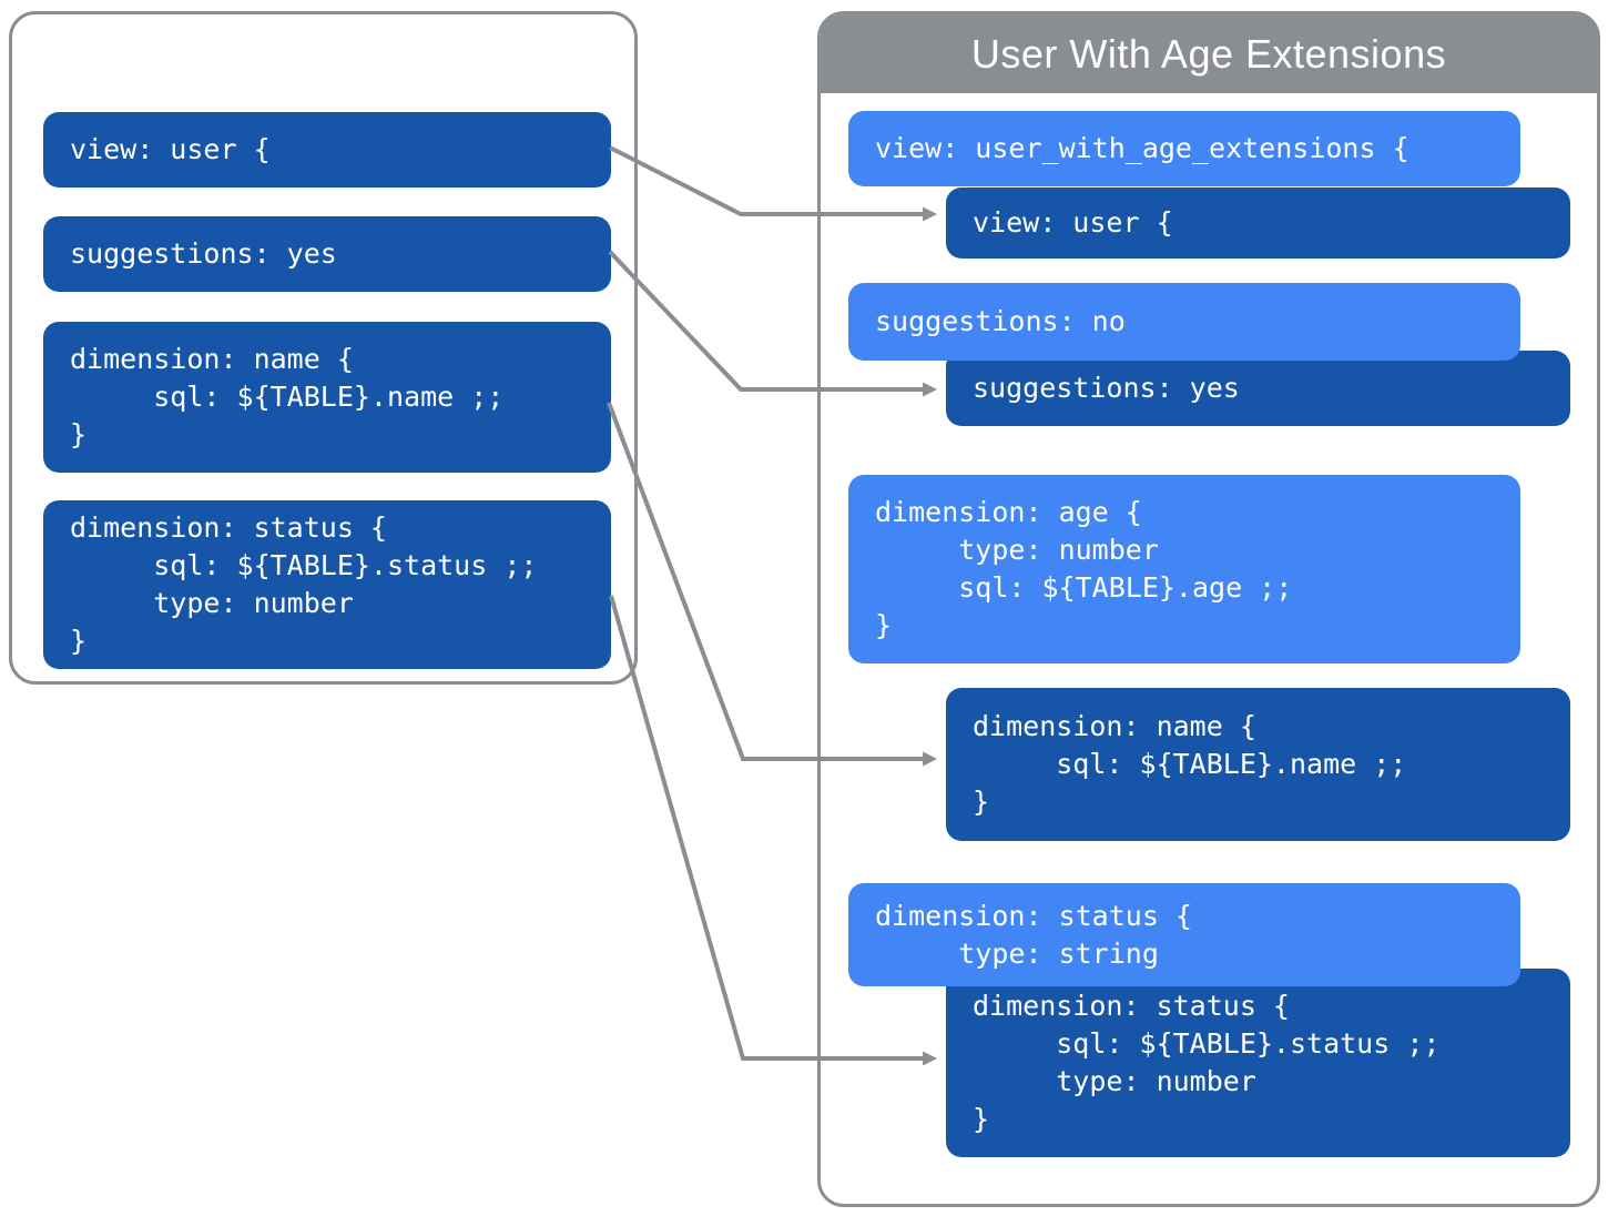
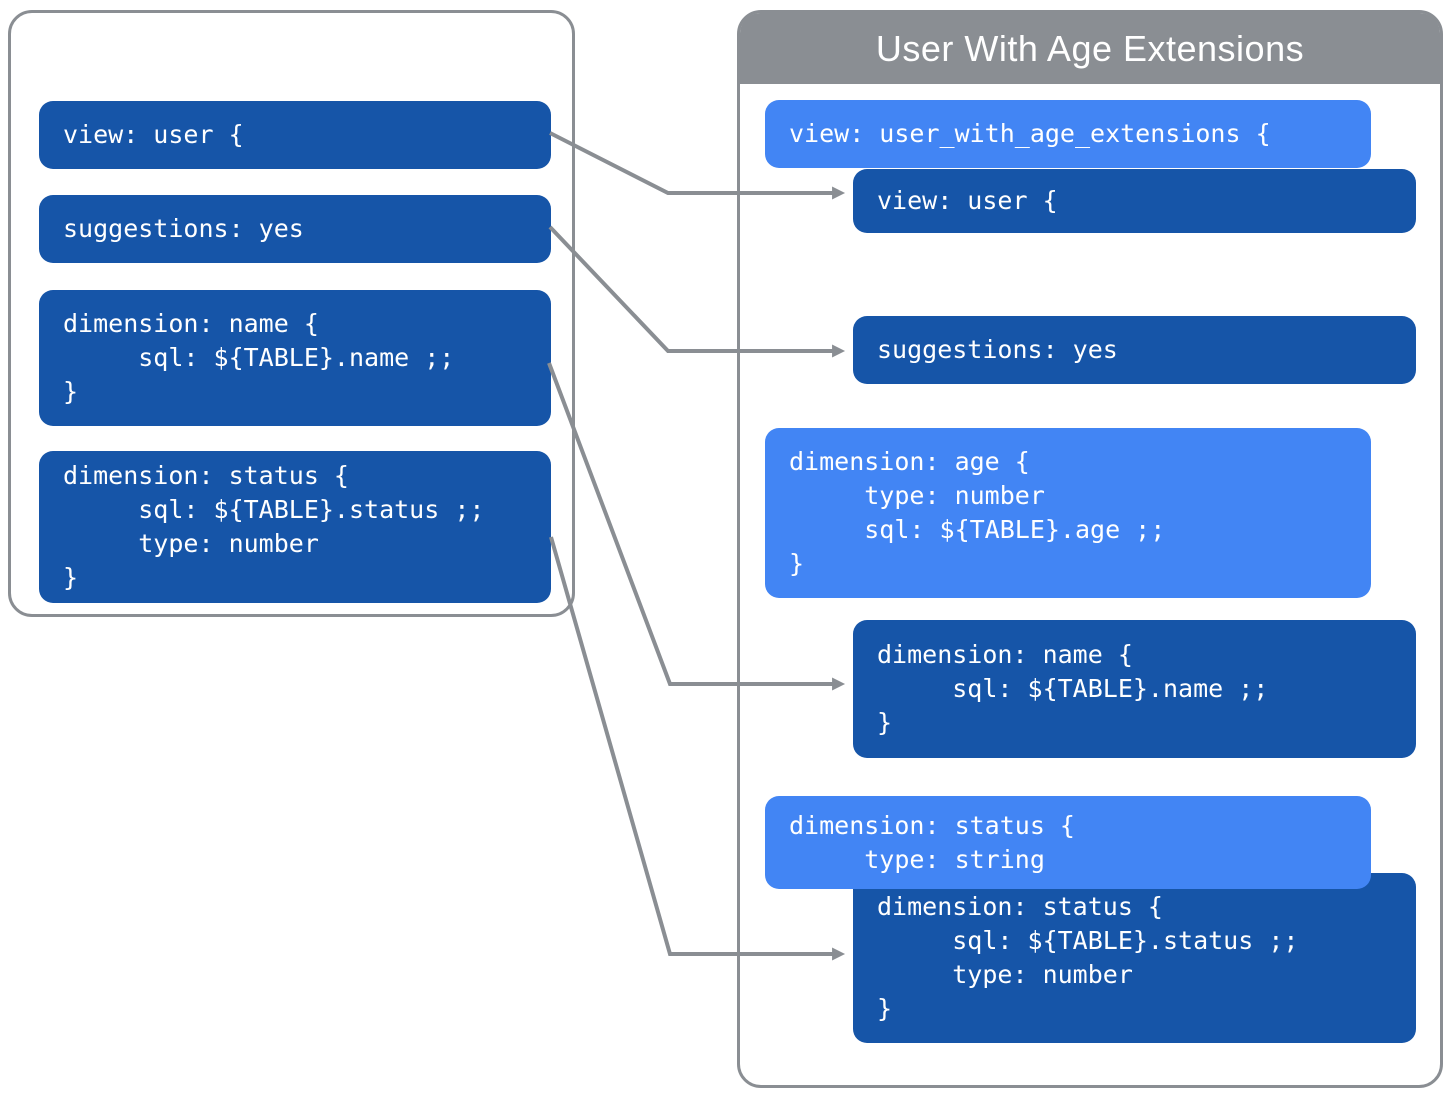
  view: user {
  suggestions: yes
  dimension: name {
  sql: ${TABLE}.name ;;
  }
  dimension: status {
  sql: ${TABLE}.status ;;
  type: number
  }
  User With Age Extensions
  view: user {
  view: user_with_age_extensions {
  suggestions: yes
- suggestions: no
  dimension: age {
  type: number
  sql: ${TABLE}.age ;;
  }
  dimension: name {
  sql: ${TABLE}.name ;;
  }
  dimension: status {
  sql: ${TABLE}.status ;;
  type: number
  }
  dimension: status {
  type: string
